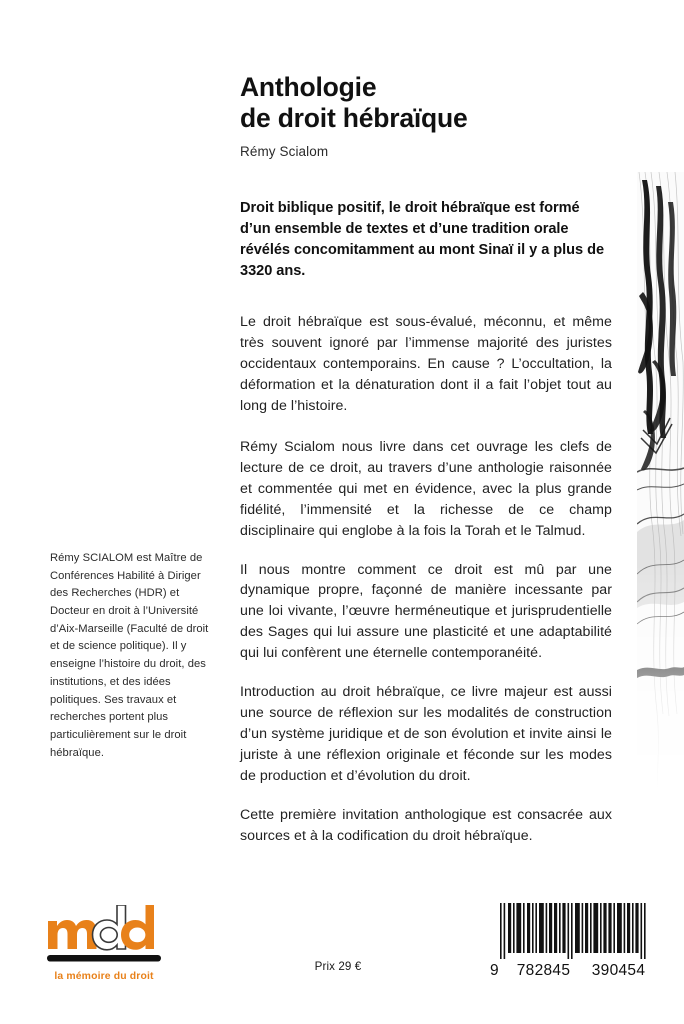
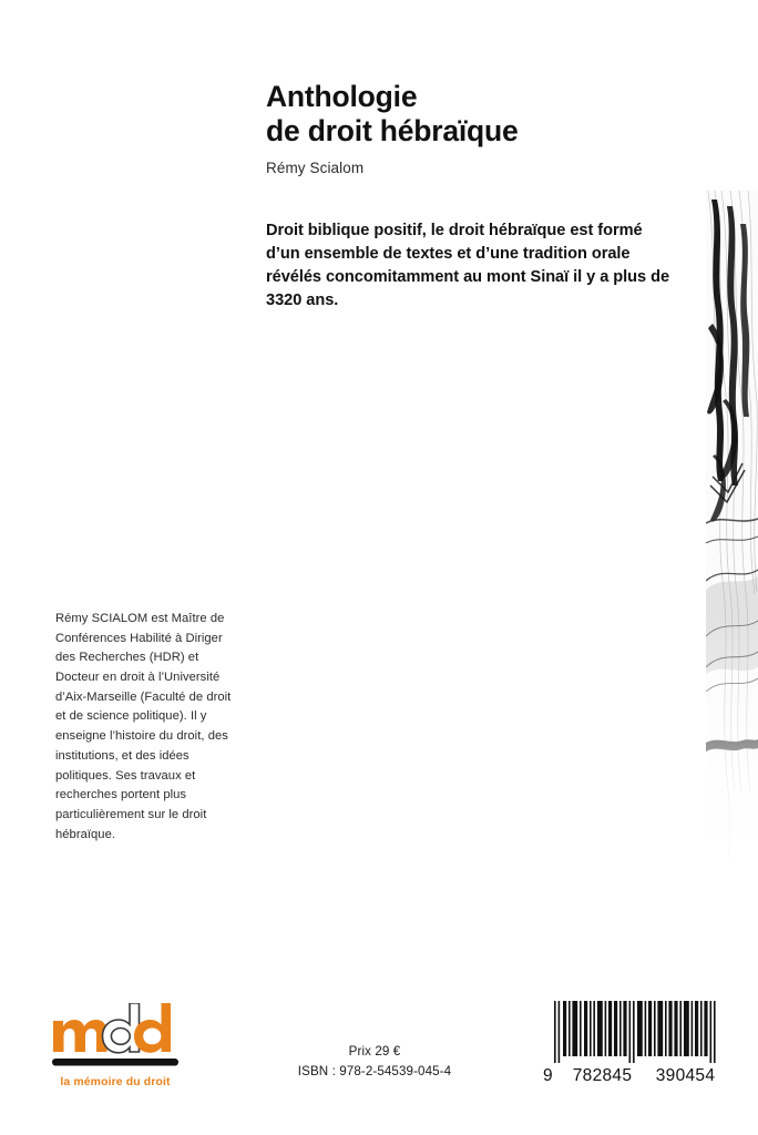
  Anthologie
  de droit hébraïque
  Rémy Scialom
  Droit biblique positif, le droit hébraïque est formé d’un ensemble de textes et d’une tradition orale révélés concomitamment au mont Sinaï il y a plus de 3320 ans.
- Le droit hébraïque est sous-évalué, méconnu, et même très souvent ignoré par l’immense majorité des juristes occidentaux contemporains. En cause ? L’occultation, la déformation et la dénaturation dont il a fait l’objet tout au long de l’histoire.
- Rémy Scialom nous livre dans cet ouvrage les clefs de lecture de ce droit, au travers d’une anthologie raisonnée et commentée qui met en évidence, avec la plus grande fidélité, l’immensité et la richesse de ce champ disciplinaire qui englobe à la fois la Torah et le Talmud.
- Il nous montre comment ce droit est mû par une dynamique propre, façonné de manière incessante par une loi vivante, l’œuvre herméneutique et jurisprudentielle des Sages qui lui assure une plasticité et une adaptabilité qui lui confèrent une éternelle contemporanéité.
- Introduction au droit hébraïque, ce livre majeur est aussi une source de réflexion sur les modalités de construction d’un système juridique et de son évolution et invite ainsi le juriste à une réflexion originale et féconde sur les modes de production et d’évolution du droit.
- Cette première invitation anthologique est consacrée aux sources et à la codification du droit hébraïque.
  Rémy SCIALOM est Maître de Conférences Habilité à Diriger des Recherches (HDR) et Docteur en droit à l’Université d’Aix-Marseille (Faculté de droit et de science politique). Il y enseigne l’histoire du droit, des institutions, et des idées politiques. Ses travaux et recherches portent plus particulièrement sur le droit hébraïque.
  la mémoire du droit
  Prix 29 €
+ ISBN : 978-2-54539-045-4
  9
  782845
  390454
